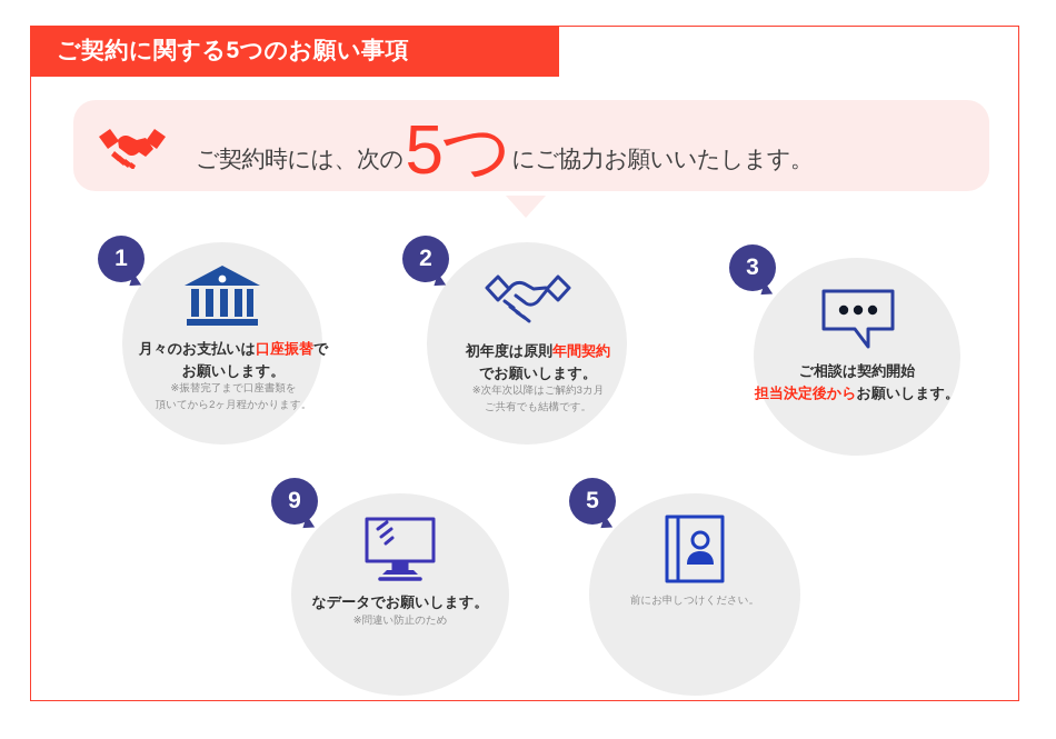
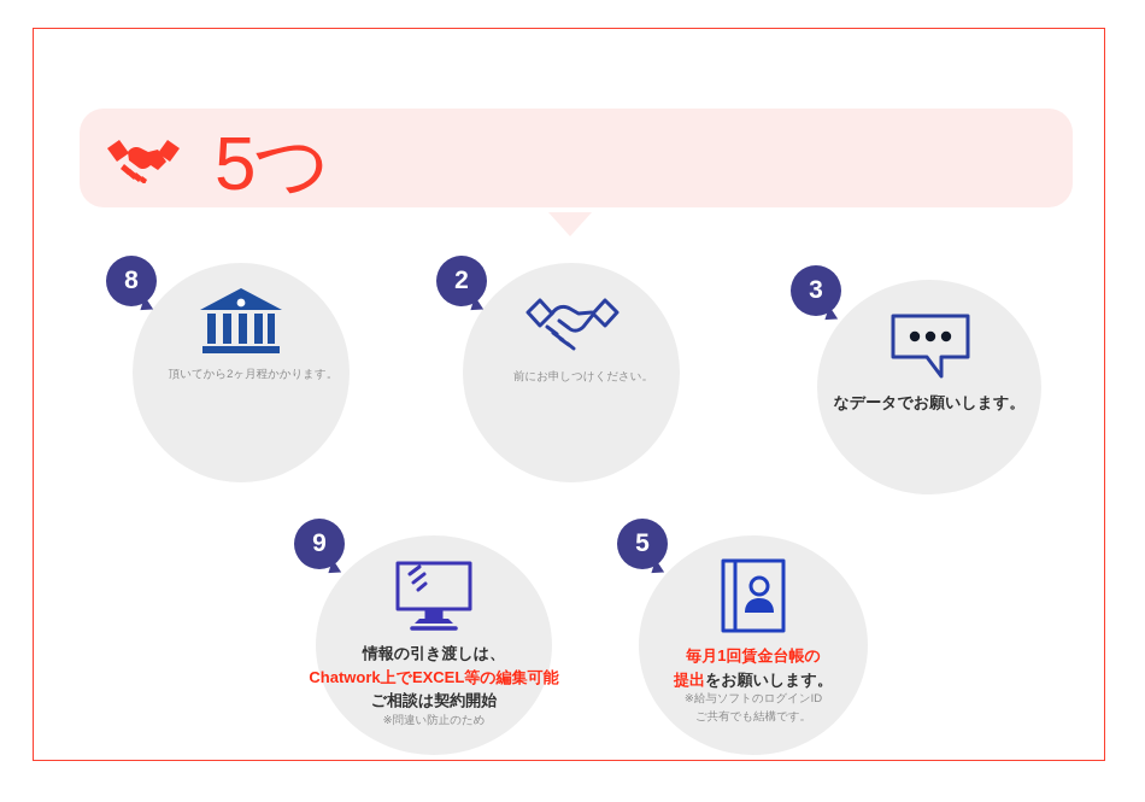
- ご契約に関する5つのお願い事項
- ご契約時には、次の
  5つ
- にご協力お願いいたします。
- 1
+ 8
- 月々のお支払いは口座振替で
- お願いします。
- ※振替完了まで口座書類を
  頂いてから2ヶ月程かかります。
  2
- 初年度は原則年間契約
- でお願いします。
- ※次年次以降はご解約3カ月
- ご共有でも結構です。
+ 前にお申しつけください。
  3
- ご相談は契約開始
+ なデータでお願いします。
- 担当決定後からお願いします。
  9
+ 情報の引き渡しは、
+ Chatwork上でEXCEL等の編集可能
- なデータでお願いします。
+ ご相談は契約開始
  ※問違い防止のため
  5
+ 毎月1回賃金台帳の
+ 提出をお願いします。
+ ※給与ソフトのログインID
- 前にお申しつけください。
+ ご共有でも結構です。
